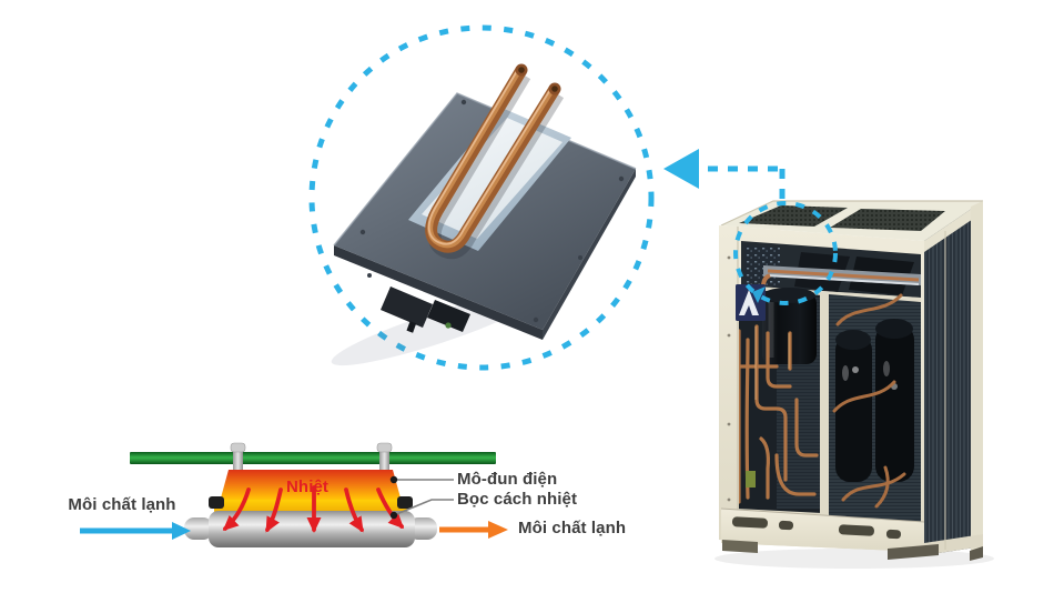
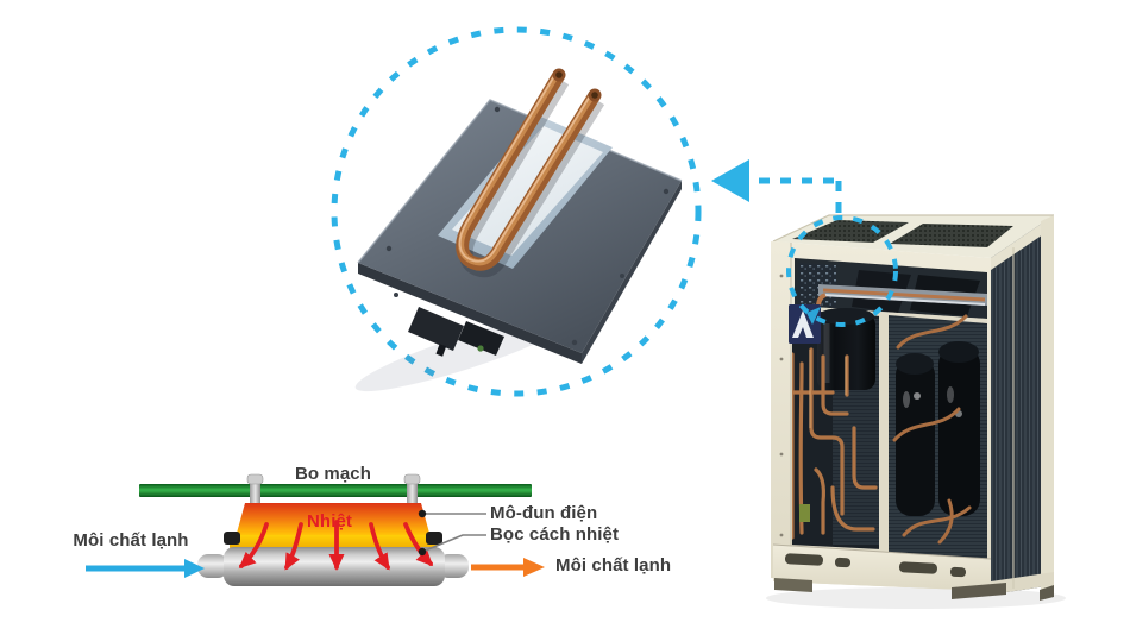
+ Bo mạch
  Nhiệt
  Mô-đun điện
  Bọc cách nhiệt
  Môi chất lạnh
  Môi chất lạnh
